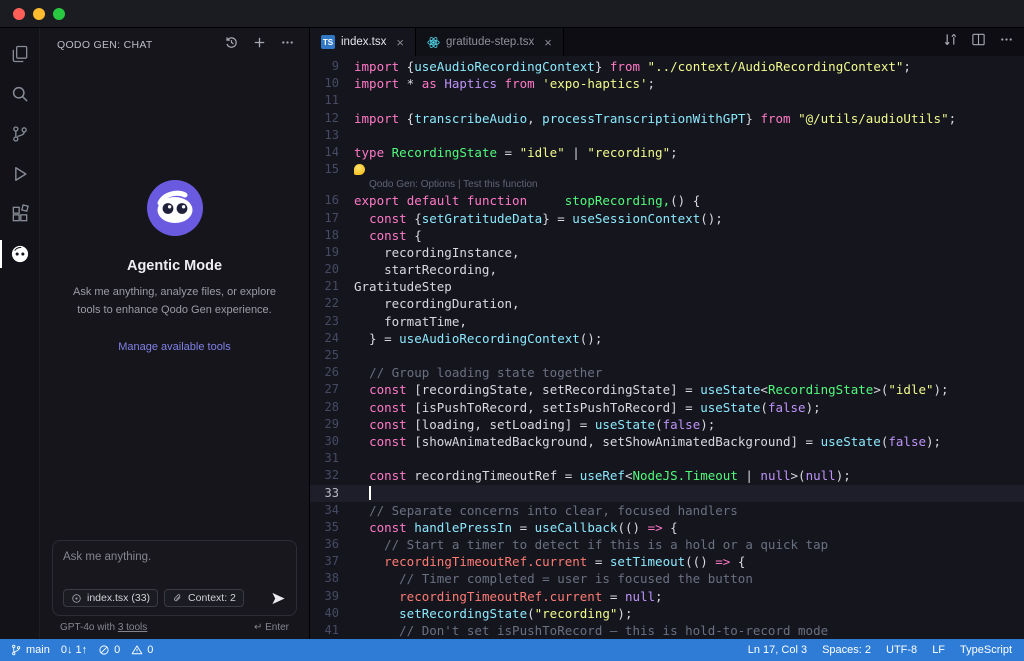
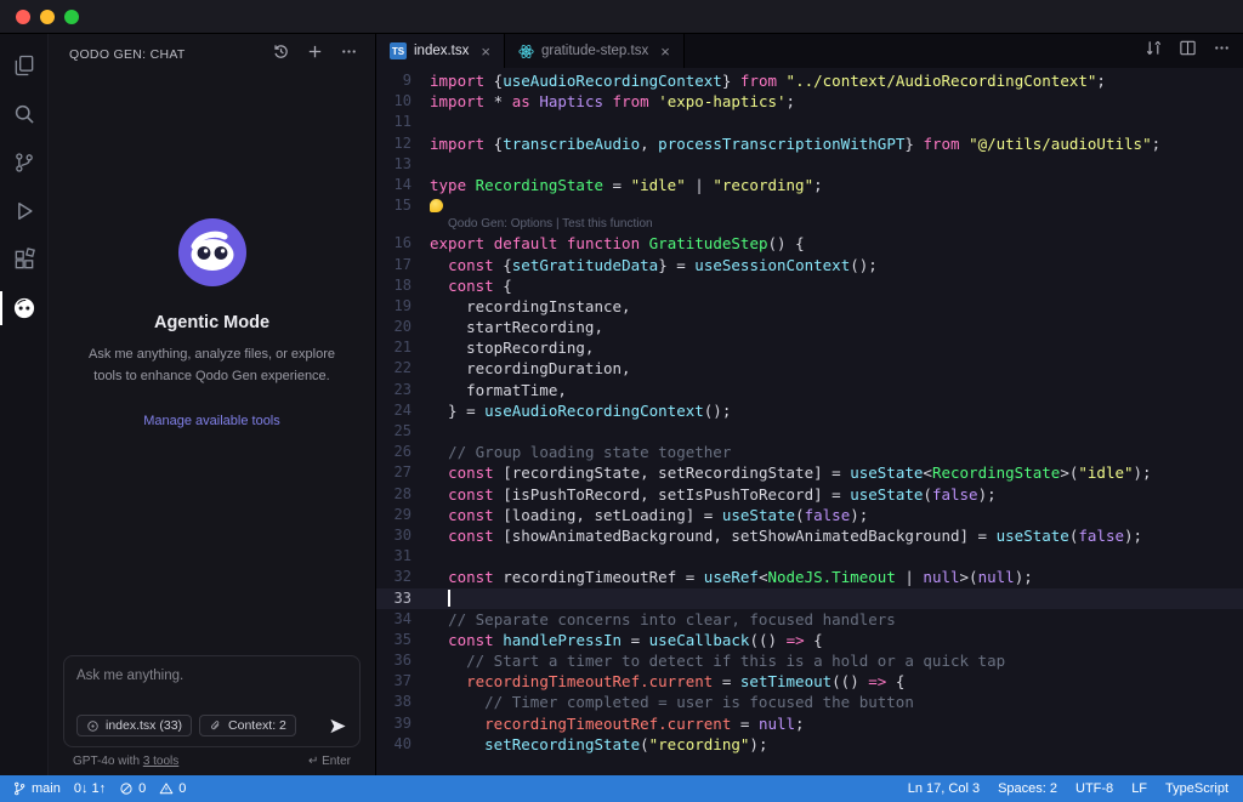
  QODO GEN: CHAT
  Agentic Mode
  Ask me anything, analyze files, or explore
  tools to enhance Qodo Gen experience.
  Manage available tools
  Ask me anything.
  index.tsx (33)
  Context: 2
  GPT-4o with 3 tools
  ↵ Enter
  TS
  index.tsx
  ×
  gratitude-step.tsx
  ×
  9
  import {useAudioRecordingContext} from "../context/AudioRecordingContext";
  10
  import * as Haptics from 'expo-haptics';
  11
  12
  import {transcribeAudio, processTranscriptionWithGPT} from "@/utils/audioUtils";
  13
  14
  type RecordingState = "idle" | "recording";
  15
  Qodo Gen: Options | Test this function
  16
- export default function stopRecording,() {
+ export default function GratitudeStep() {
  17
  const {setGratitudeData} = useSessionContext();
  18
  const {
  19
  recordingInstance,
  20
  startRecording,
  21
- GratitudeStep
+ stopRecording,
  22
  recordingDuration,
  23
  formatTime,
  24
  } = useAudioRecordingContext();
  25
  26
  // Group loading state together
  27
  const [recordingState, setRecordingState] = useState<RecordingState>("idle");
  28
  const [isPushToRecord, setIsPushToRecord] = useState(false);
  29
  const [loading, setLoading] = useState(false);
  30
  const [showAnimatedBackground, setShowAnimatedBackground] = useState(false);
  31
  32
  const recordingTimeoutRef = useRef<NodeJS.Timeout | null>(null);
  33
  34
  // Separate concerns into clear, focused handlers
  35
  const handlePressIn = useCallback(() => {
  36
  // Start a timer to detect if this is a hold or a quick tap
  37
  recordingTimeoutRef.current = setTimeout(() => {
  38
  // Timer completed = user is focused the button
  39
  recordingTimeoutRef.current = null;
  40
  setRecordingState("recording");
- 41
- // Don't set isPushToRecord — this is hold-to-record mode
  main
  0↓ 1↑
  0
  0
  Ln 17, Col 3
  Spaces: 2
  UTF-8
  LF
  TypeScript
